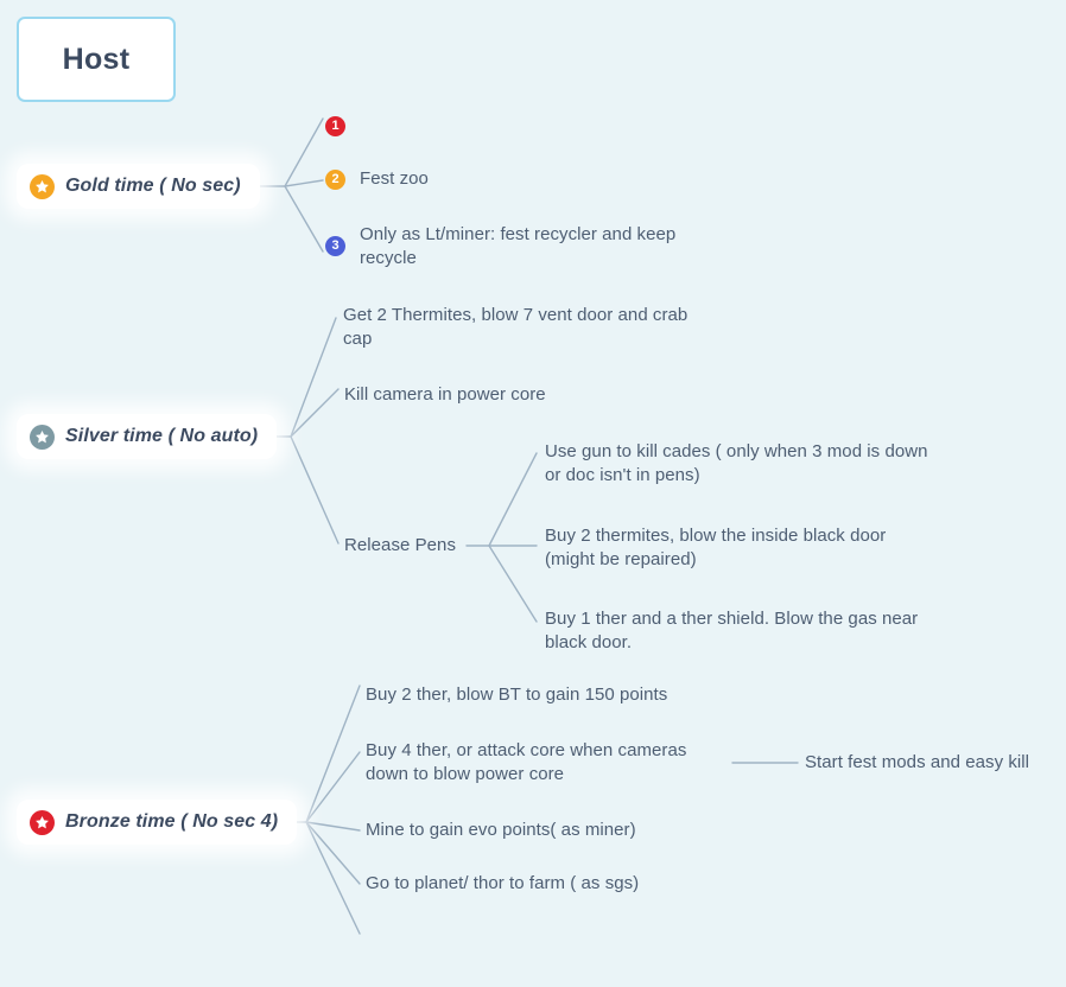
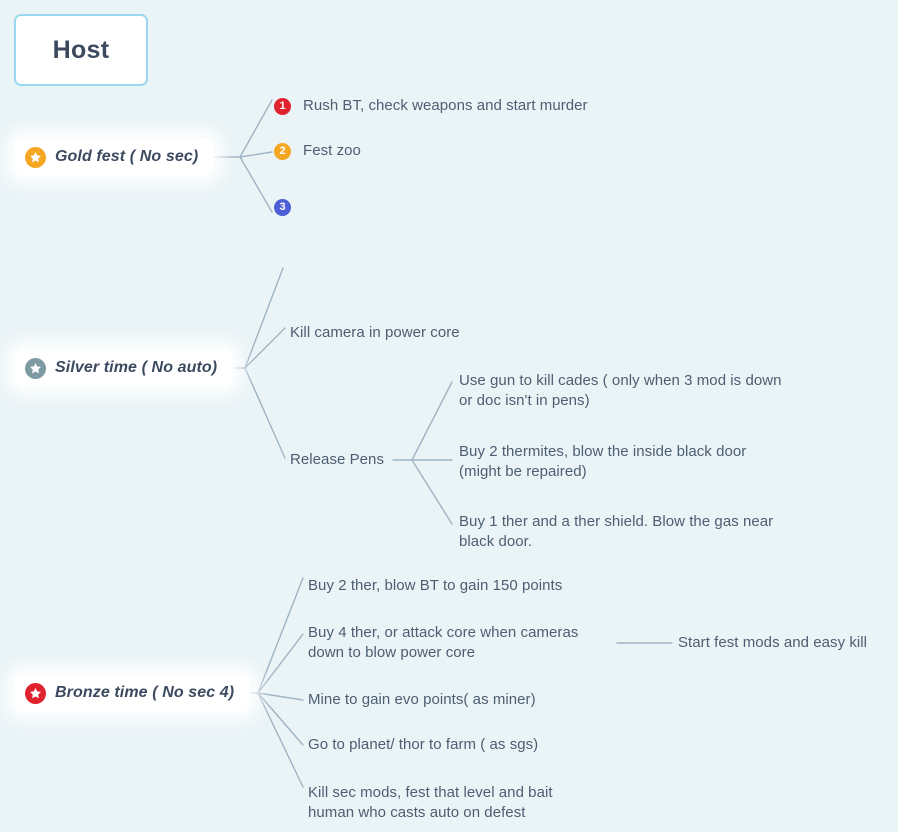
  Host
- Gold time ( No sec)
+ Gold fest ( No sec)
  1
+ Rush BT, check weapons and start murder
  2
  Fest zoo
  3
- Only as Lt/miner: fest recycler and keep recycle
  Silver time ( No auto)
- Get 2 Thermites, blow 7 vent door and crab cap
  Kill camera in power core
  Release Pens
  Use gun to kill cades ( only when 3 mod is down or doc isn't in pens)
  Buy 2 thermites, blow the inside black door (might be repaired)
  Buy 1 ther and a ther shield. Blow the gas near black door.
  Bronze time ( No sec 4)
  Buy 2 ther, blow BT to gain 150 points
  Buy 4 ther, or attack core when cameras down to blow power core
  Start fest mods and easy kill
  Mine to gain evo points( as miner)
  Go to planet/ thor to farm ( as sgs)
+ Kill sec mods, fest that level and bait human who casts auto on defest
